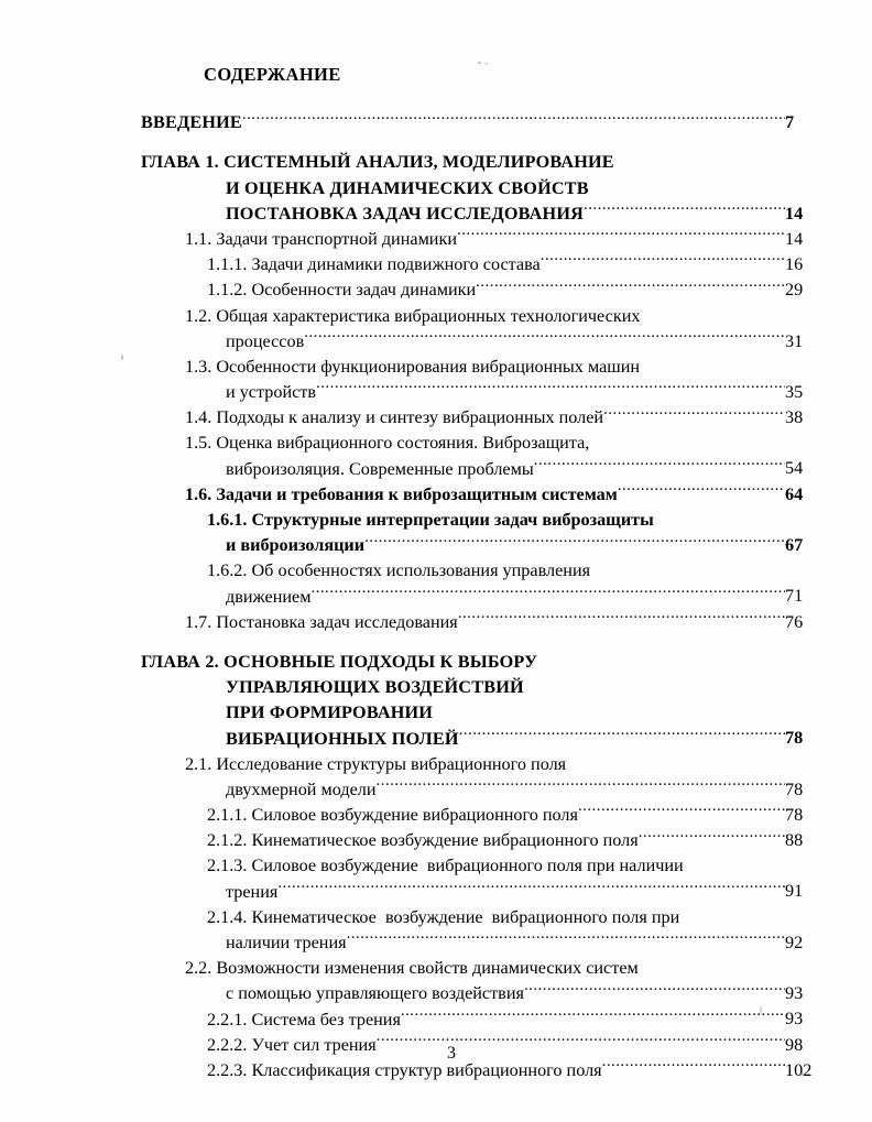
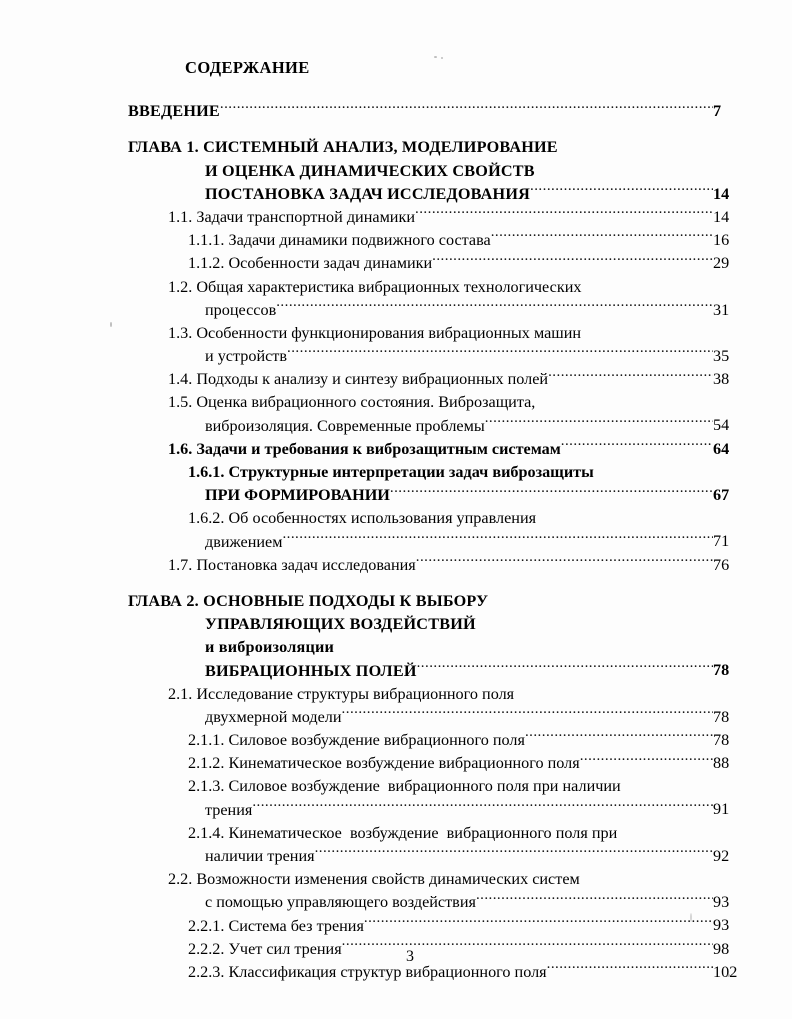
  СОДЕРЖАНИЕ
  ВВЕДЕНИЕ
  7
  ГЛАВА 1. СИСТЕМНЫЙ АНАЛИЗ, МОДЕЛИРОВАНИЕ
  И ОЦЕНКА ДИНАМИЧЕСКИХ СВОЙСТВ
  ПОСТАНОВКА ЗАДАЧ ИССЛЕДОВАНИЯ
  14
  1.1. Задачи транспортной динамики
  14
  1.1.1. Задачи динамики подвижного состава
  16
  1.1.2. Особенности задач динамики
  29
  1.2. Общая характеристика вибрационных технологических
  процессов
  31
  1.3. Особенности функционирования вибрационных машин
  и устройств
  35
  1.4. Подходы к анализу и синтезу вибрационных полей
  38
  1.5. Оценка вибрационного состояния. Виброзащита,
  виброизоляция. Современные проблемы
  54
  1.6. Задачи и требования к виброзащитным системам
  64
  1.6.1. Структурные интерпретации задач виброзащиты
- и виброизоляции
+ ПРИ ФОРМИРОВАНИИ
  67
  1.6.2. Об особенностях использования управления
  движением
  71
  1.7. Постановка задач исследования
  76
  ГЛАВА 2. ОСНОВНЫЕ ПОДХОДЫ К ВЫБОРУ
  УПРАВЛЯЮЩИХ ВОЗДЕЙСТВИЙ
- ПРИ ФОРМИРОВАНИИ
+ и виброизоляции
  ВИБРАЦИОННЫХ ПОЛЕЙ
  78
  2.1. Исследование структуры вибрационного поля
  двухмерной модели
  78
  2.1.1. Силовое возбуждение вибрационного поля
  78
  2.1.2. Кинематическое возбуждение вибрационного поля
  88
  2.1.3. Силовое возбуждение вибрационного поля при наличии
  трения
  91
  2.1.4. Кинематическое возбуждение вибрационного поля при
  наличии трения
  92
  2.2. Возможности изменения свойств динамических систем
  с помощью управляющего воздействия
  93
  2.2.1. Система без трения
  93
  2.2.2. Учет сил трения
  98
  2.2.3. Классификация структур вибрационного поля
  102
  3
